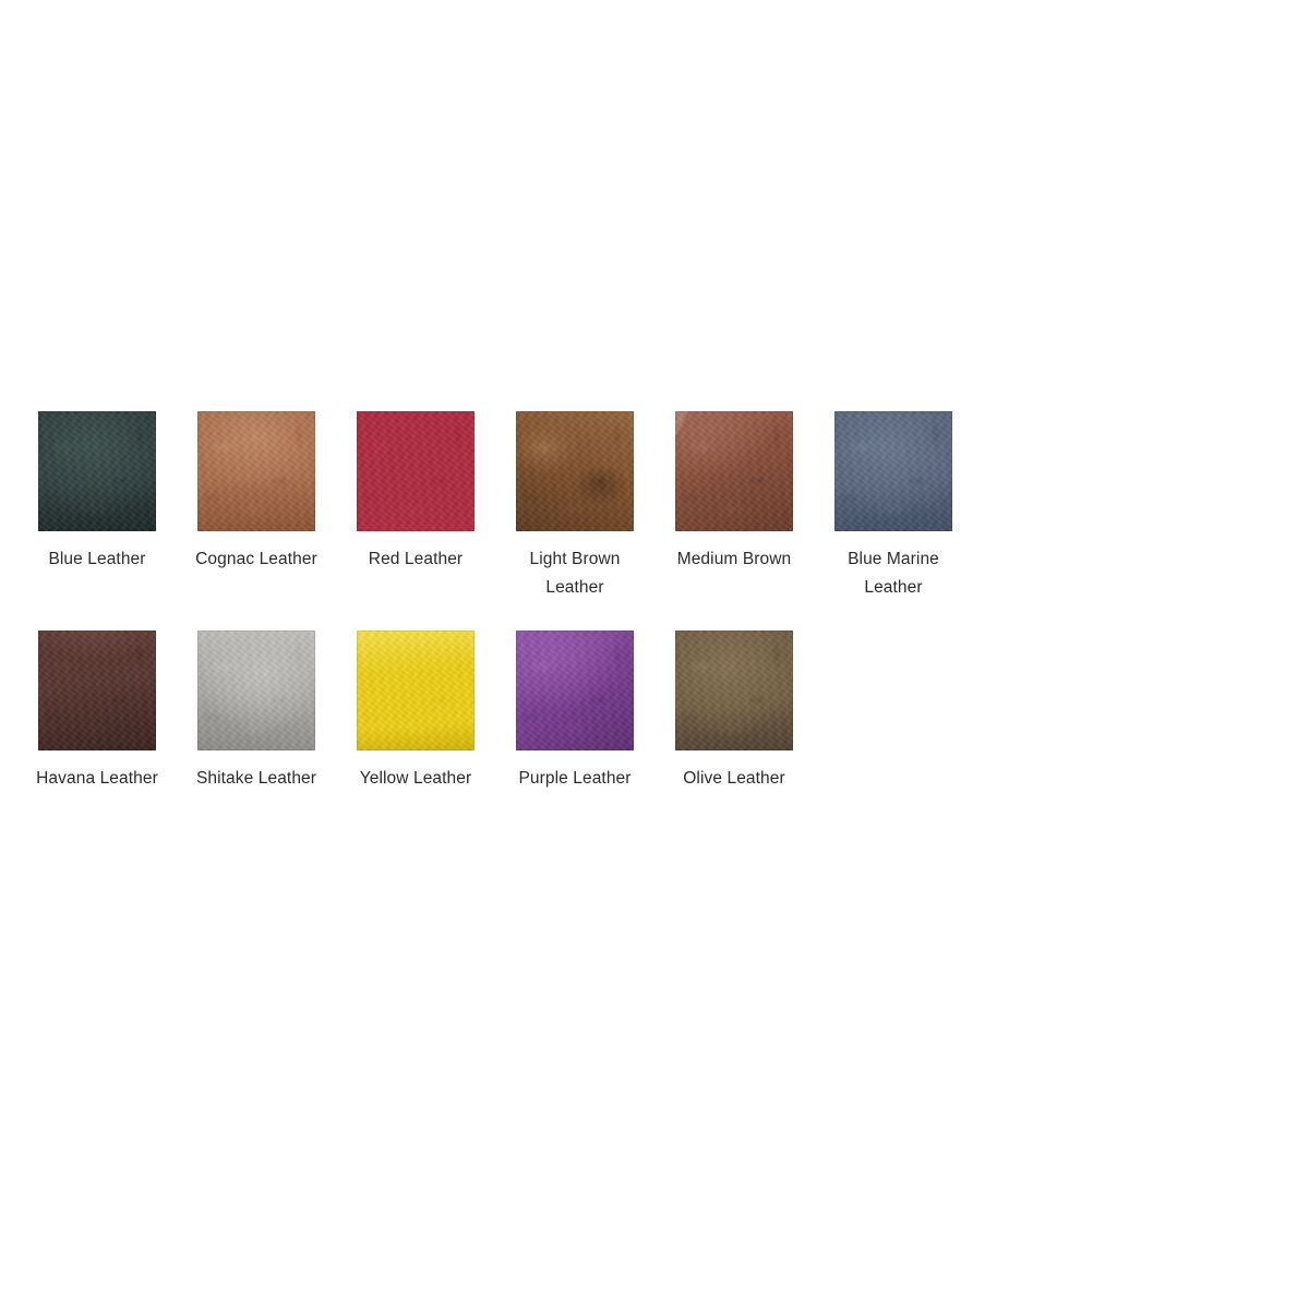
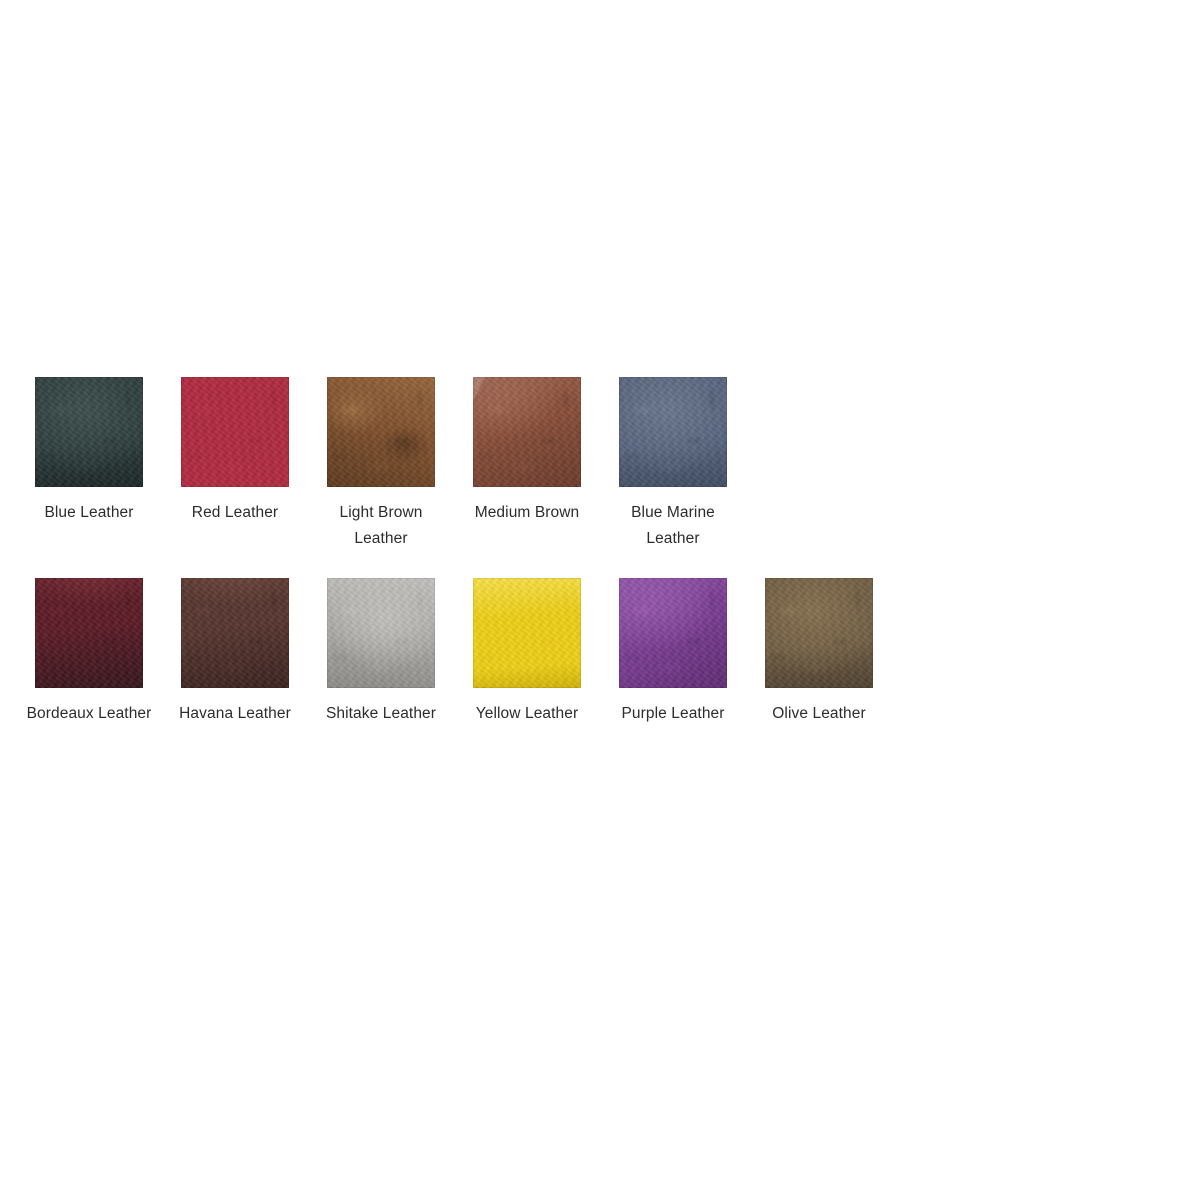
  Blue Leather
- Cognac Leather
  Red Leather
  Light Brown Leather
  Medium Brown
  Blue Marine Leather
+ Bordeaux Leather
  Havana Leather
  Shitake Leather
  Yellow Leather
  Purple Leather
  Olive Leather
